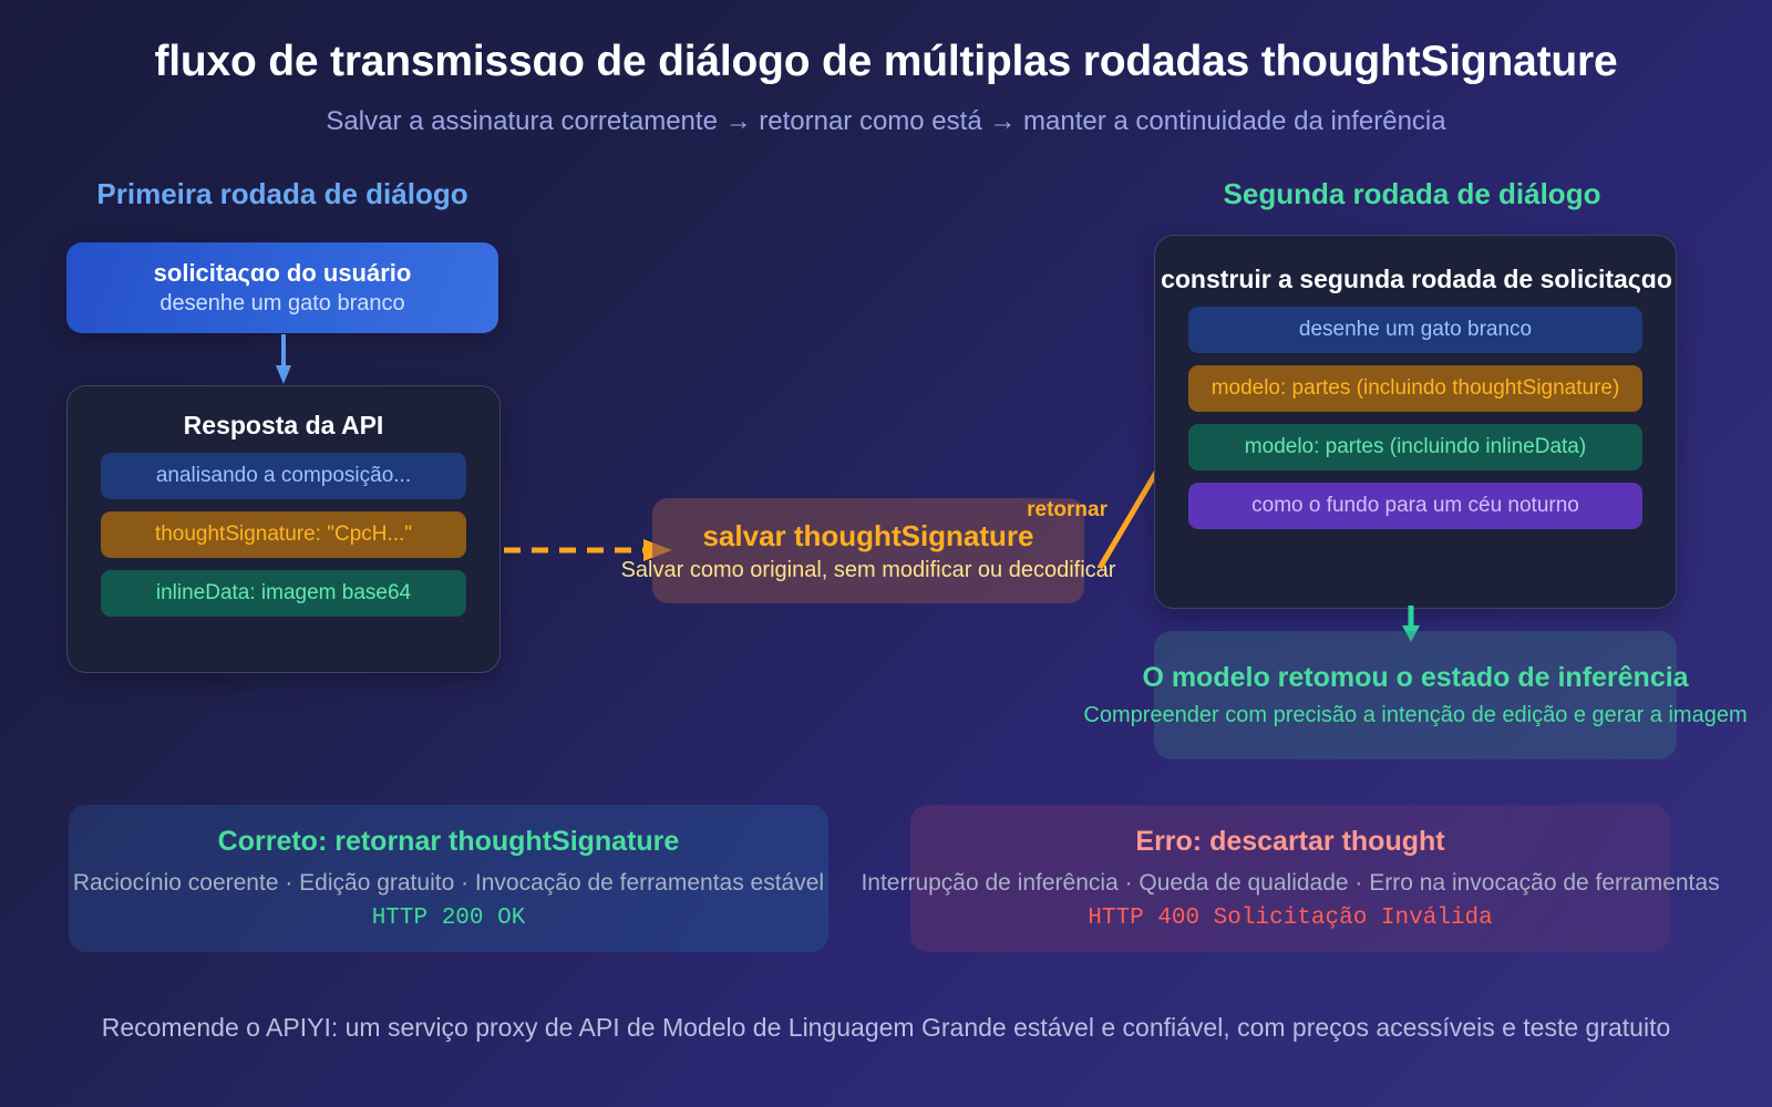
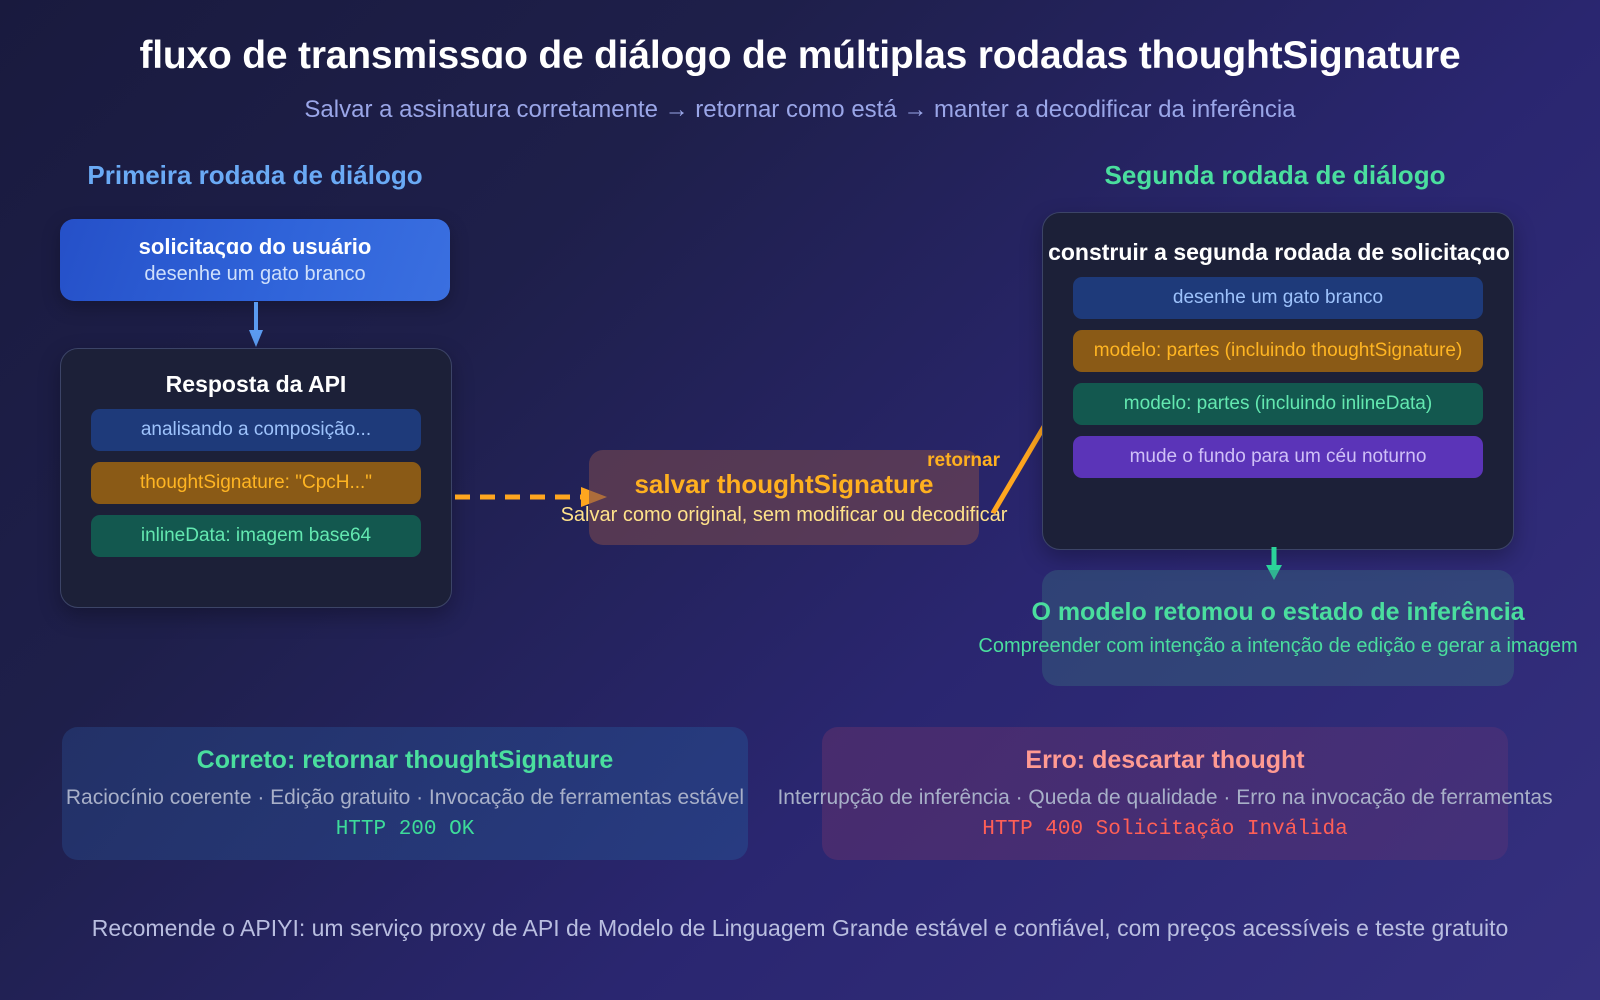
  fluxo de transmissɑo de diálogo de múltiplas rodadas thoughtSignature
- Salvar a assinatura corretamente → retornar como está → manter a continuidade da inferência
+ Salvar a assinatura corretamente → retornar como está → manter a decodificar da inferência
  Primeira rodada de diálogo
  Segunda rodada de diálogo
  solicitaςɑo do usuário
  desenhe um gato branco
  Resposta da API
  analisando a composição...
  thoughtSignature: "CpcH..."
  inlineData: imagem base64
  salvar thoughtSignature
  Salvar como original, sem modificar ou decodificar
  retornar
  construir a segunda rodada de solicitaςɑo
  desenhe um gato branco
  modelo: partes (incluindo thoughtSignature)
  modelo: partes (incluindo inlineData)
- como o fundo para um céu noturno
+ mude o fundo para um céu noturno
  O modelo retomou o estado de inferência
- Compreender com precisão a intenção de edição e gerar a imagem
+ Compreender com intenção a intenção de edição e gerar a imagem
  Correto: retornar thoughtSignature
  Raciocínio coerente · Edição gratuito · Invocação de ferramentas estável
  HTTP 200 OK
  Erro: descartar thought
  Interrupção de inferência · Queda de qualidade · Erro na invocação de ferramentas
  HTTP 400 Solicitação Inválida
  Recomende o APIYI: um serviço proxy de API de Modelo de Linguagem Grande estável e confiável, com preços acessíveis e teste gratuito
